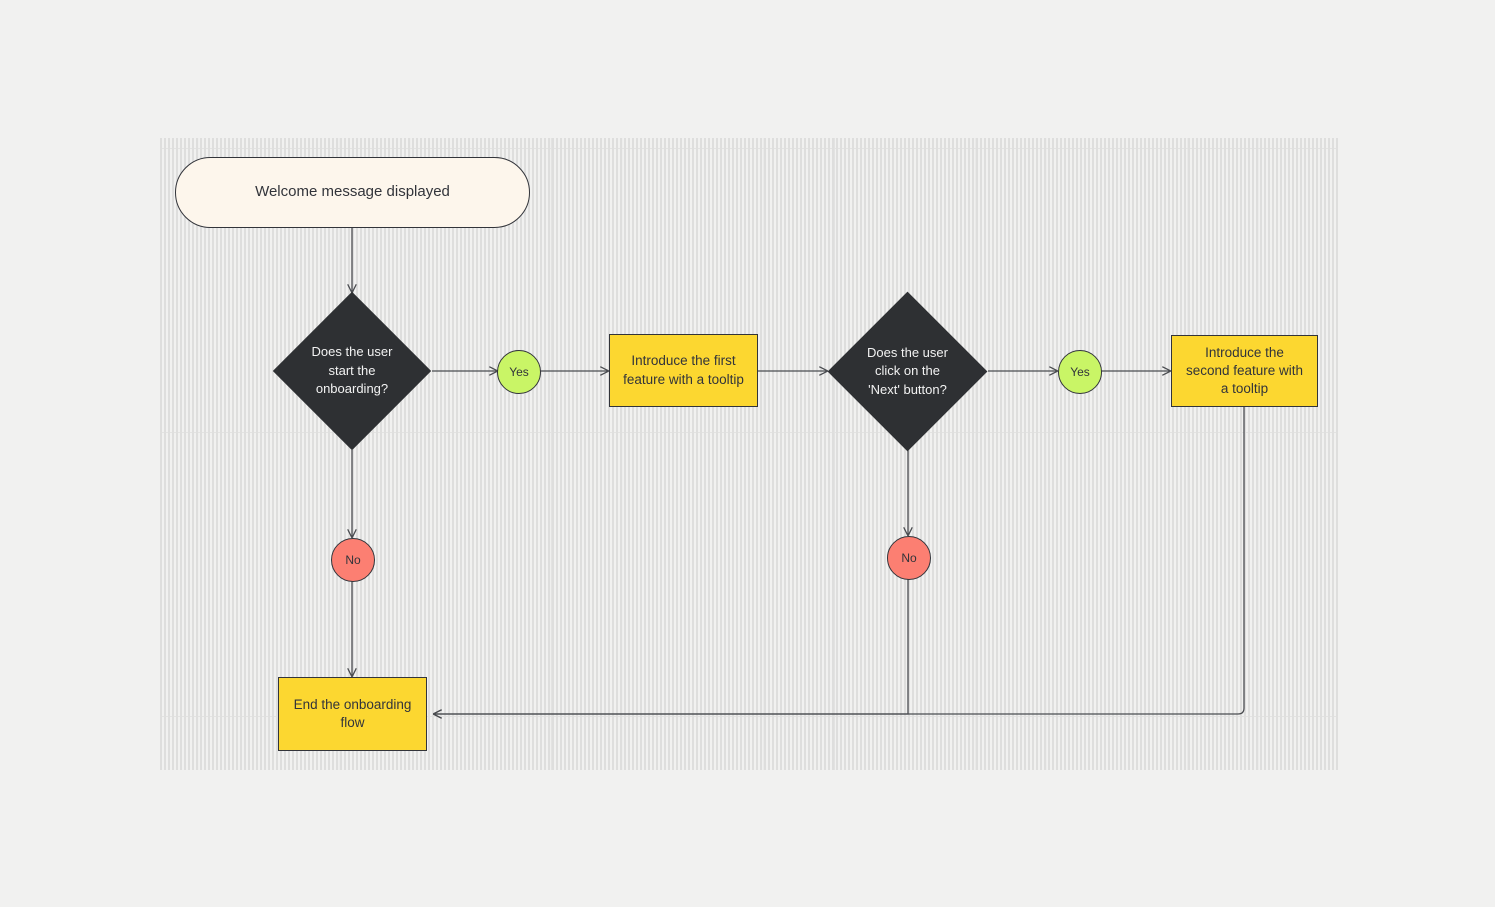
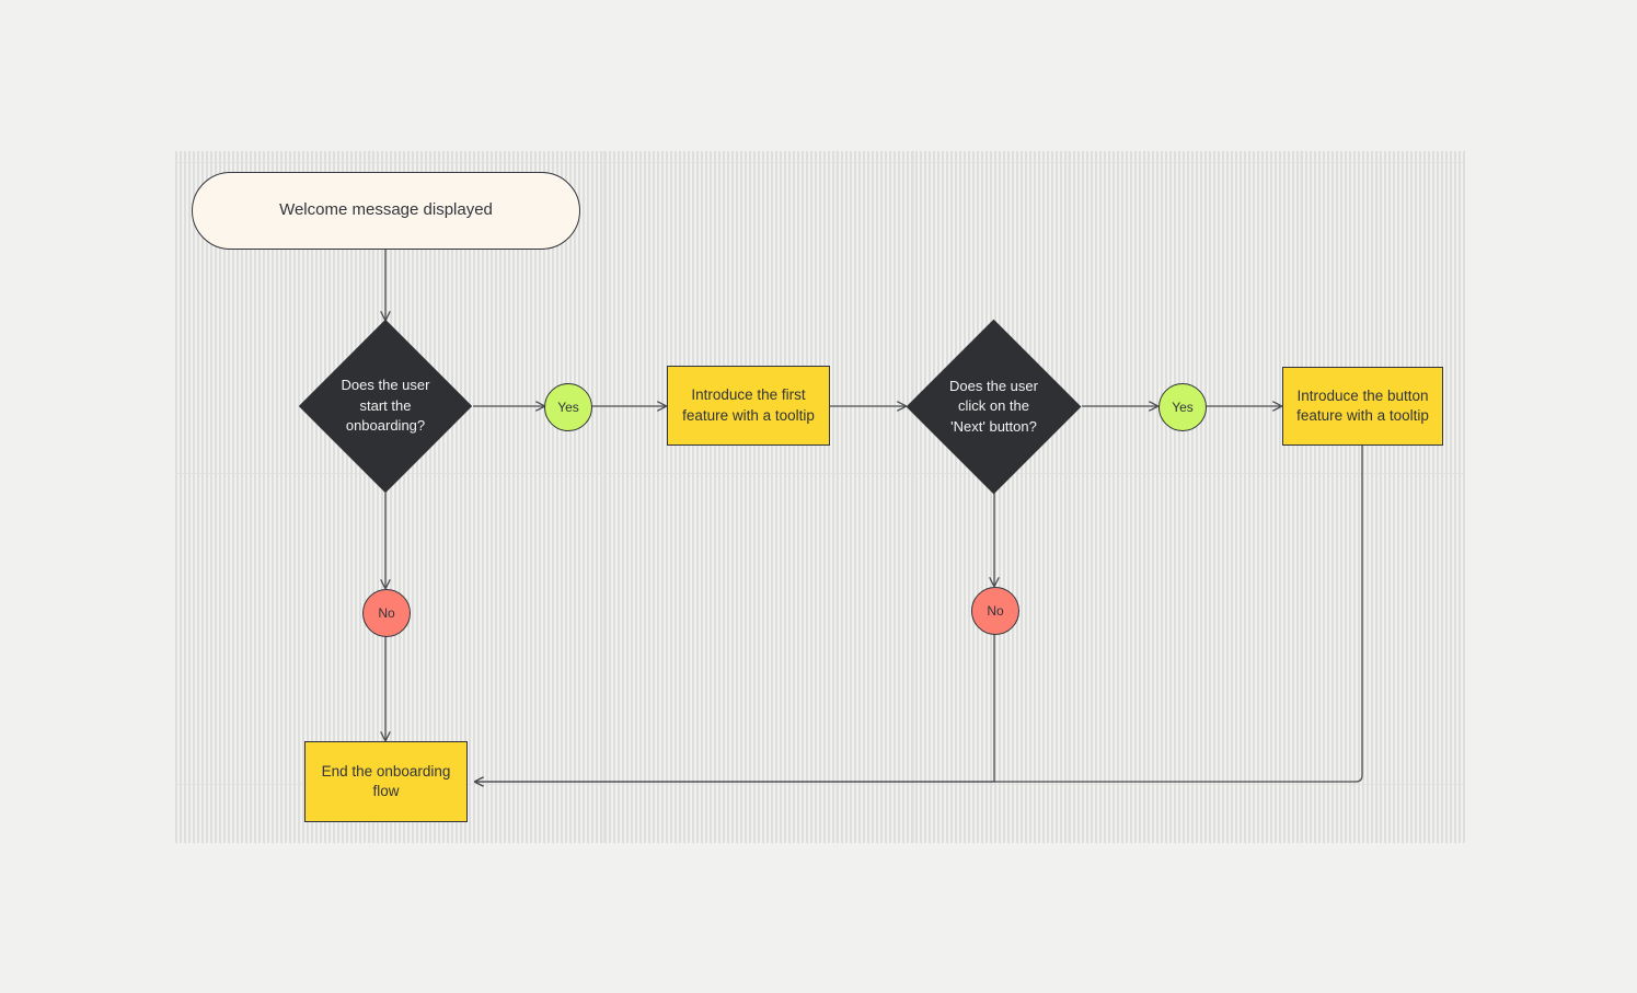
  Welcome message displayed
  Does the user
  start the
  onboarding?
  Yes
  Introduce the first feature with a tooltip
  Does the user
  click on the
  'Next' button?
  Yes
- Introduce the second feature with a tooltip
+ Introduce the button feature with a tooltip
  No
  No
  End the onboarding flow
